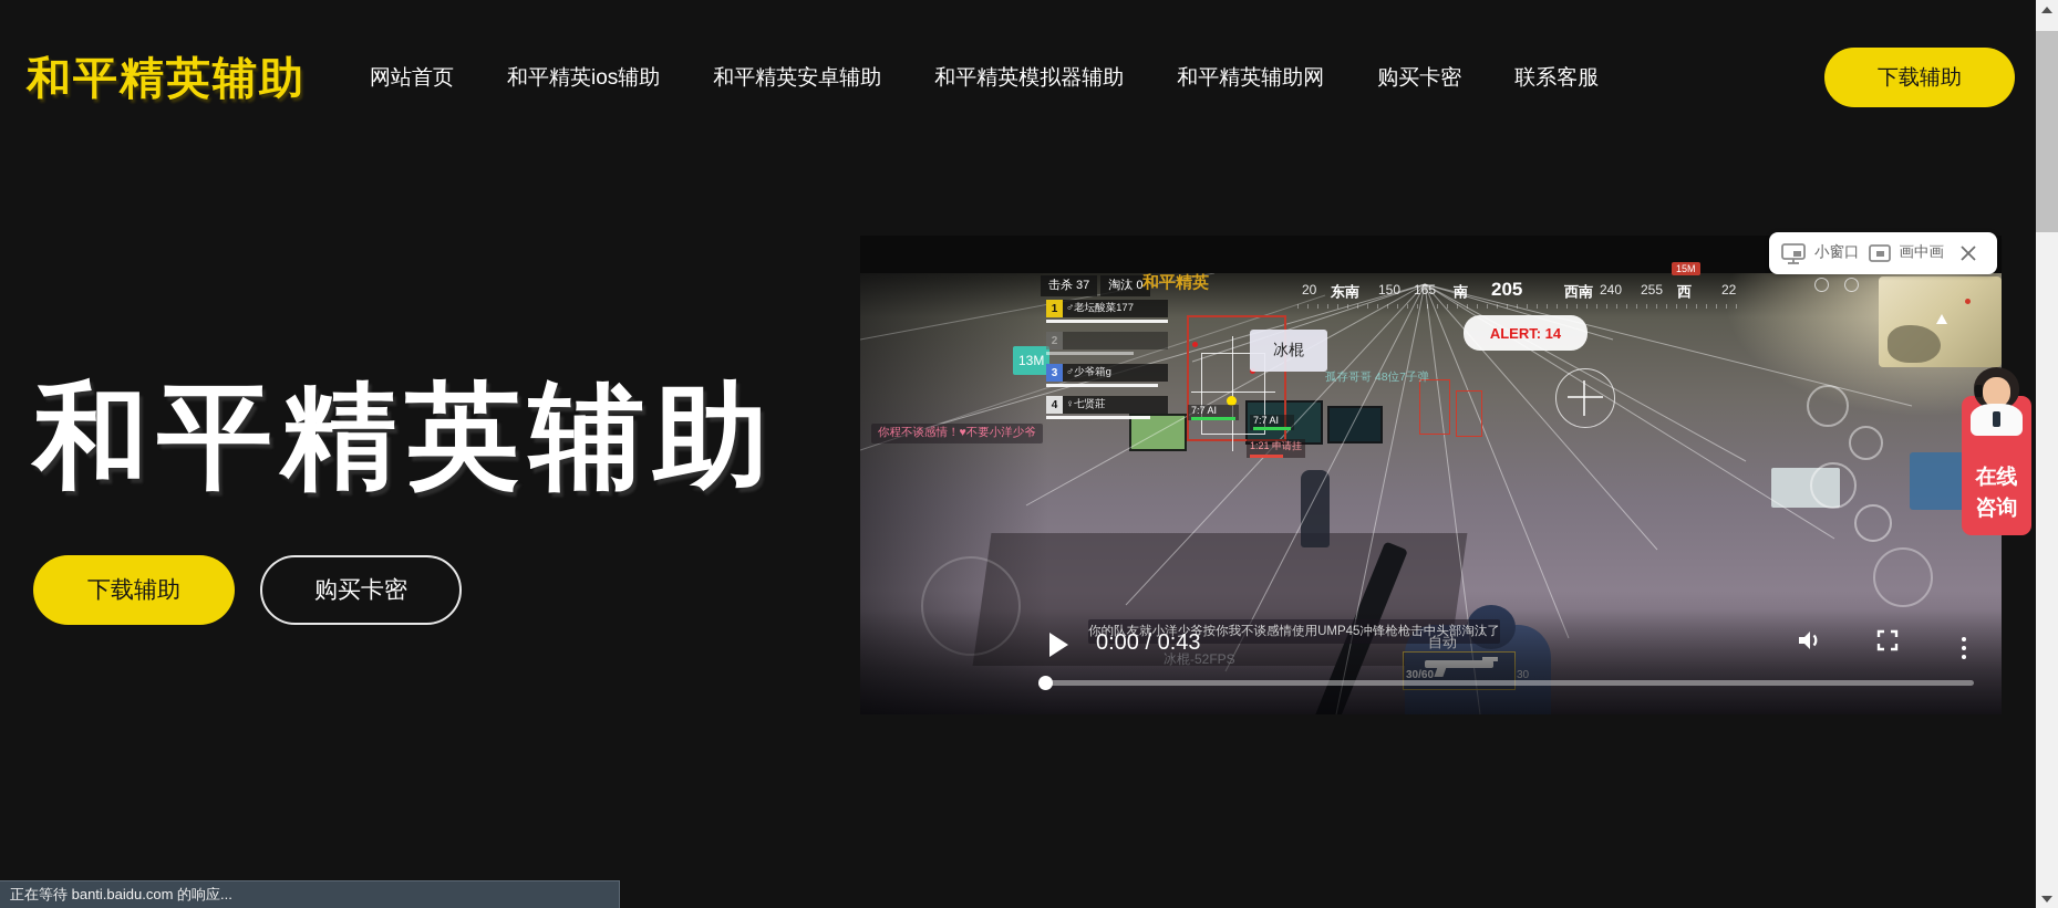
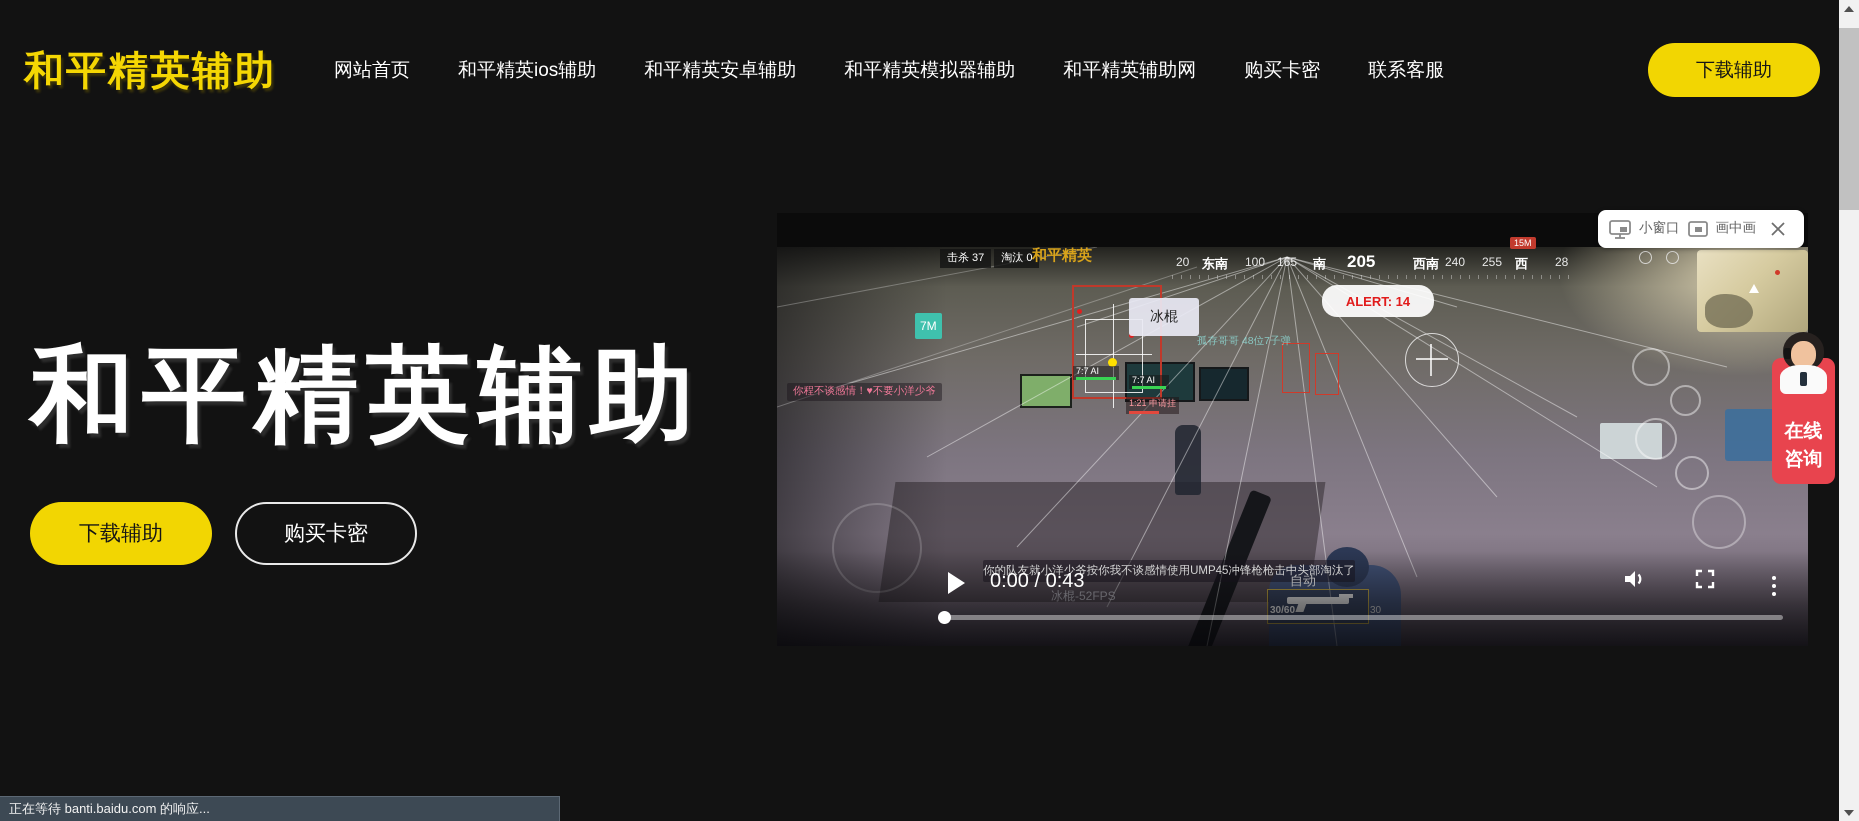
  和平精英辅助
  网站首页
  和平精英ios辅助
  和平精英安卓辅助
  和平精英模拟器辅助
  和平精英辅助网
  购买卡密
  联系客服
  下载辅助
  和平精英辅助
  下载辅助
  购买卡密
  击杀 37
  淘汰 0
  和平精英
  20
  东南
- 150
+ 100
  165
  南
  205
  西南
  240
  255
  西
- 22
+ 28
  15M
  ALERT: 14
- 13M
+ 7M
- 1
- ♂老坛酸菜177
- 2
- 3
- ♂少爷箱g
- 4
- ♀七贤莊
  冰棍
  7:7 AI
  7:7 AI
  1:21 申请挂
  孤存哥哥 48位7子弹
  你程不谈感情！♥不要小洋少爷
  0:00 / 0:43
  小窗口
  画中画
  在线
  咨询
  正在等待 banti.baidu.com 的响应...
